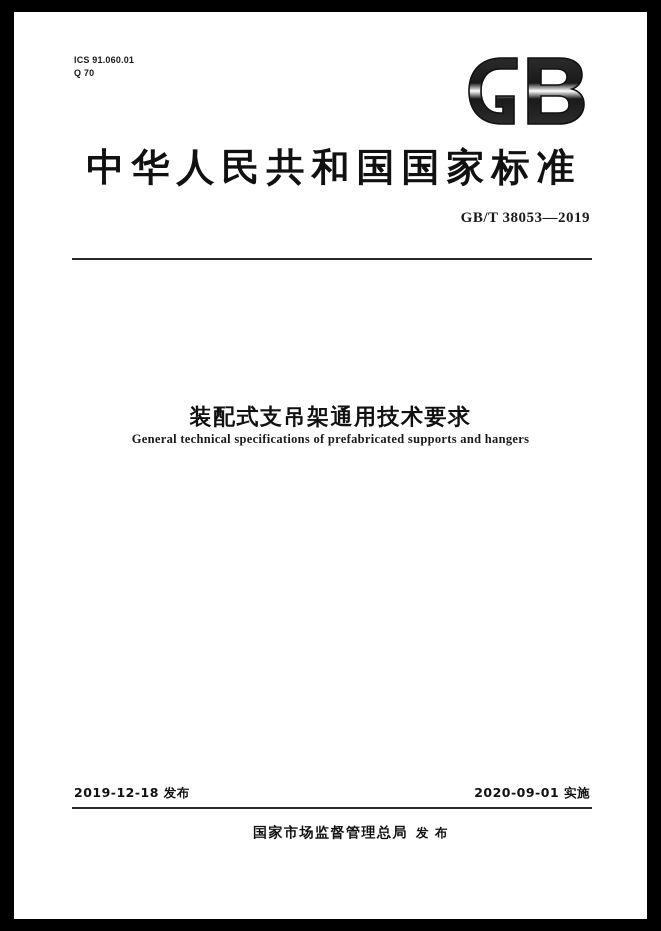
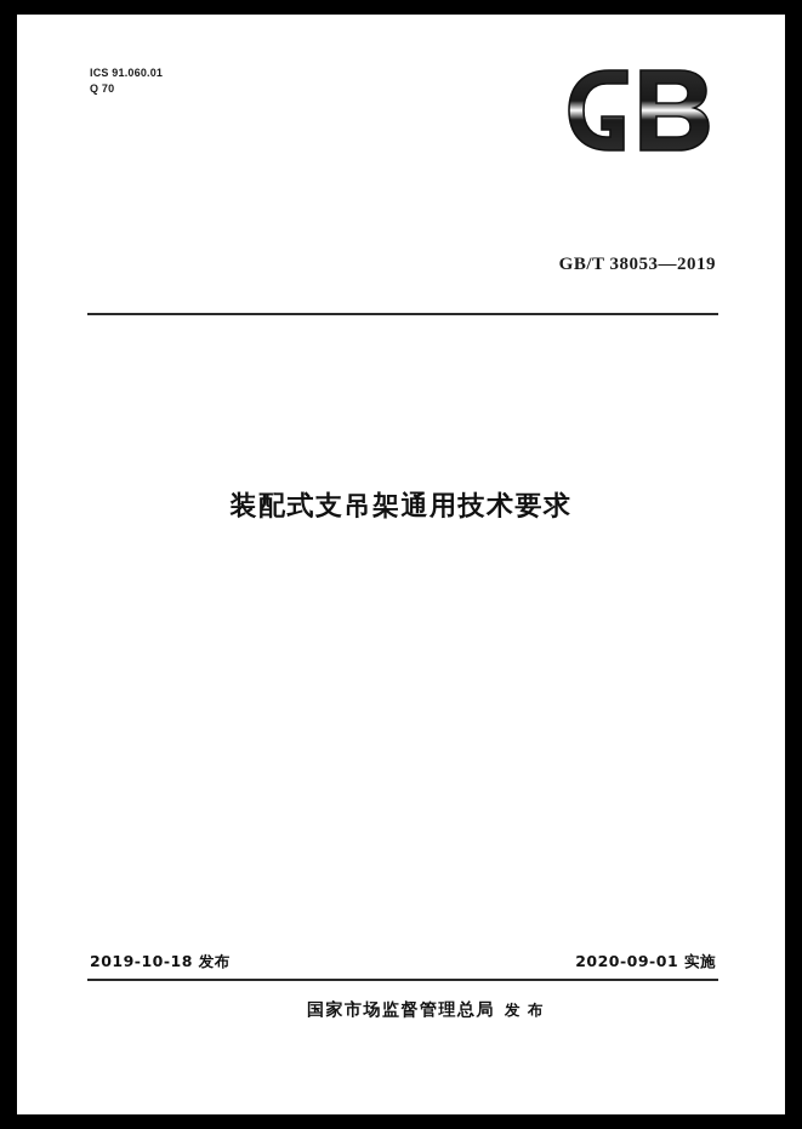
  ICS 91.060.01
  Q 70
- 中华人民共和国国家标准
  GB/T 38053—2019
  装配式支吊架通用技术要求
- General technical specifications of prefabricated supports and hangers
- 2019-12-18 发布
+ 2019-10-18 发布
  2020-09-01 实施
  国家市场监督管理总局
  发 布
